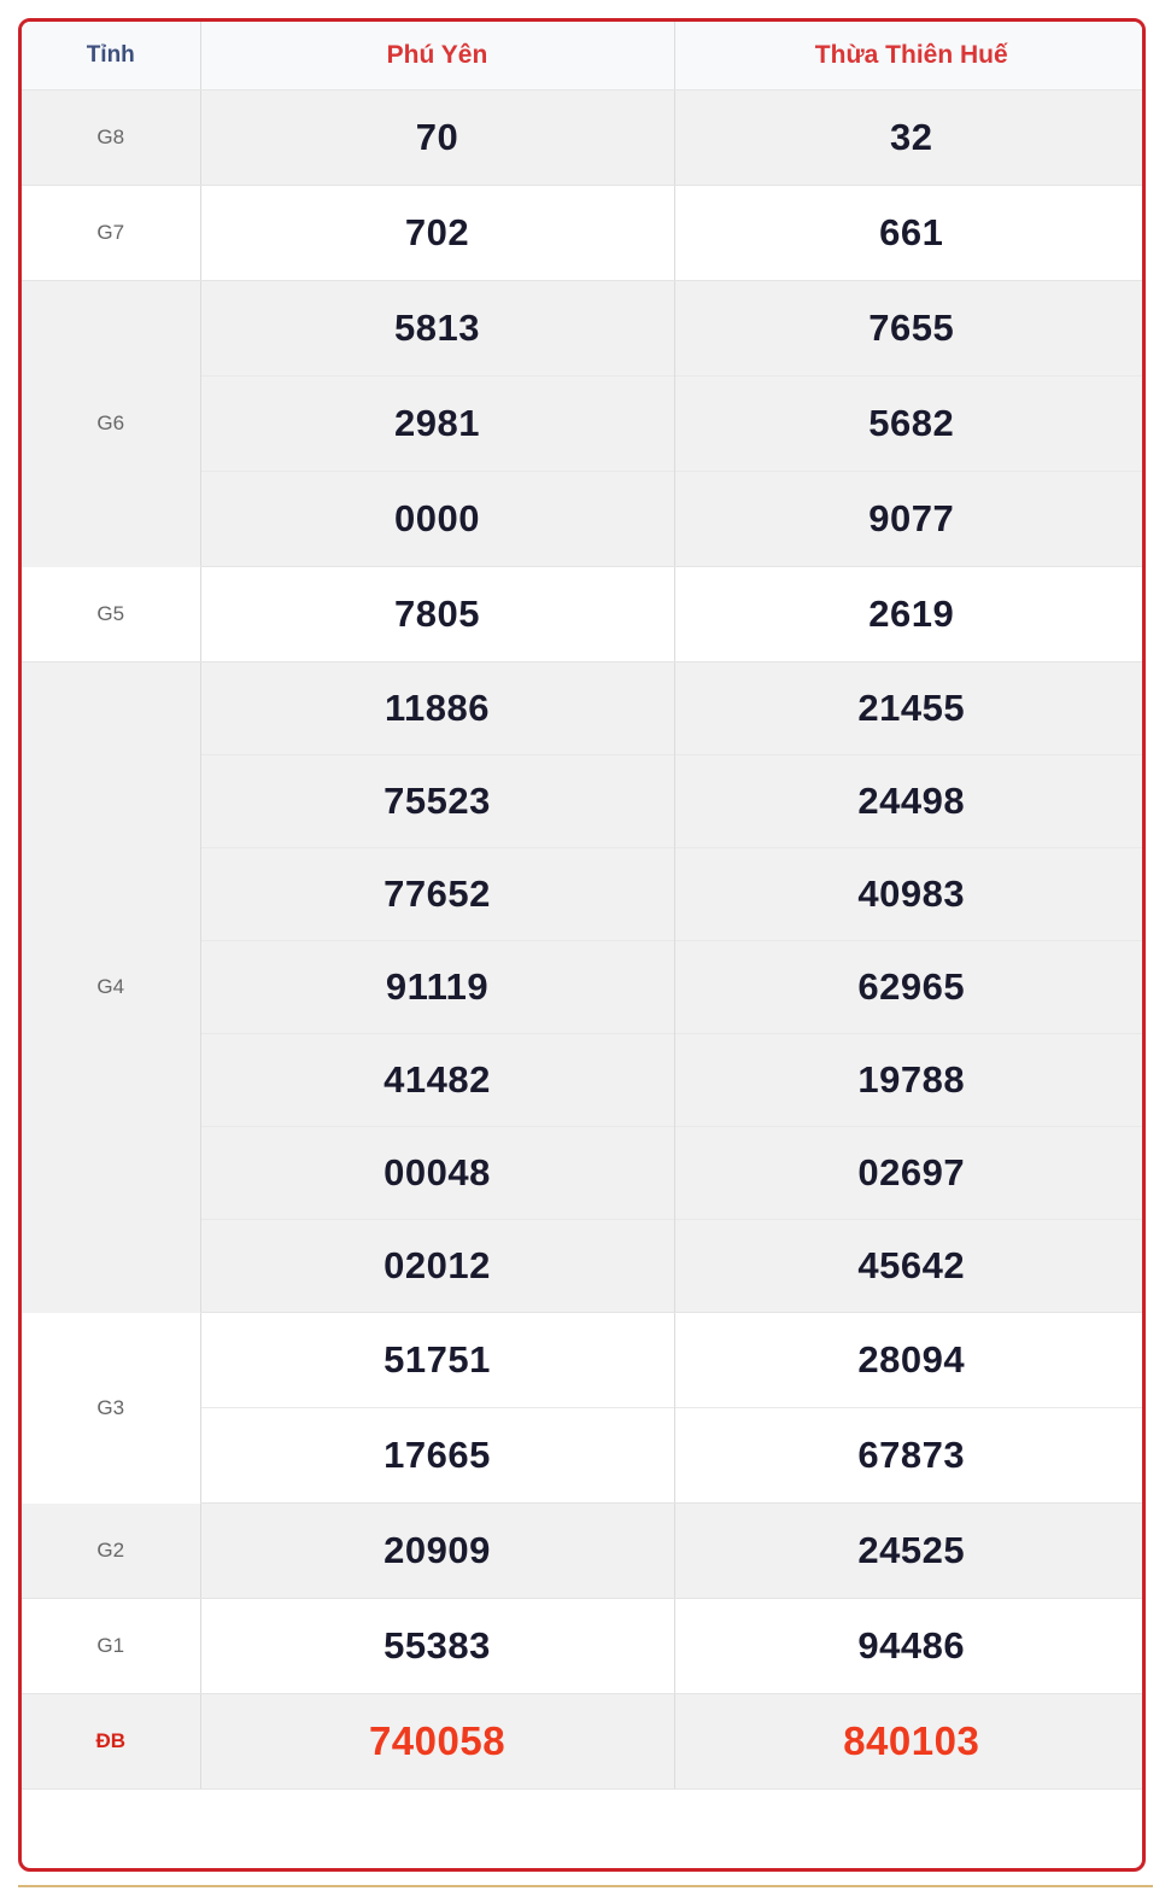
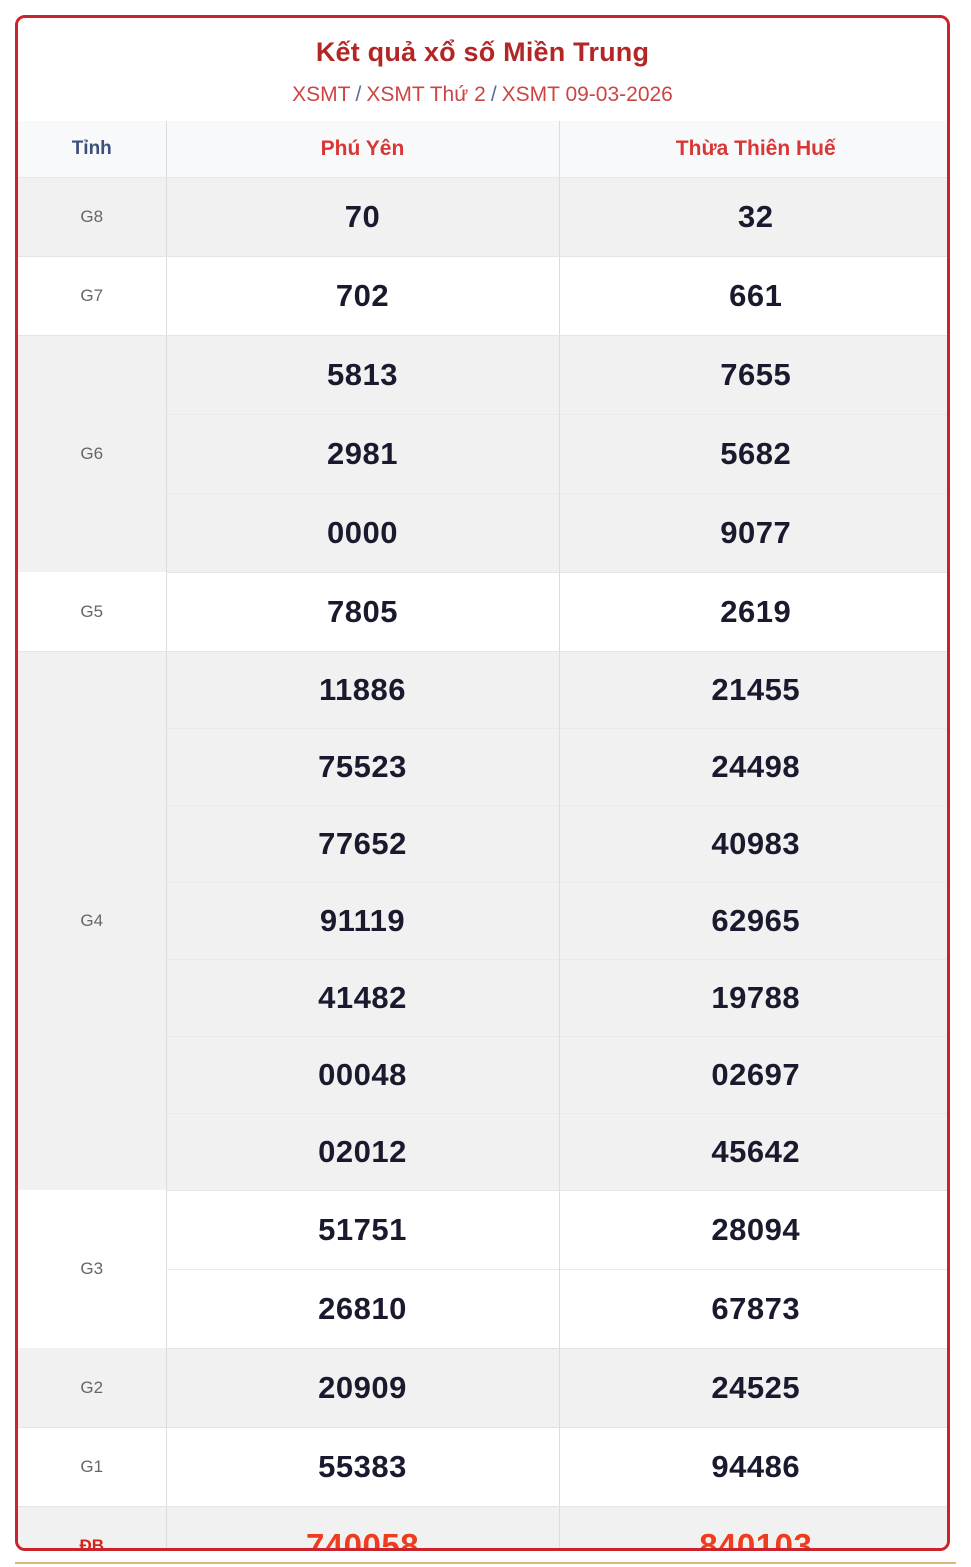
+ Kết quả xổ số Miền Trung
+ XSMT / XSMT Thứ 2 / XSMT 09-03-2026
  Tỉnh	Phú Yên	Thừa Thiên Huế
  G8	70	32
  G7	702	661
  G6	5813	7655
  2981	5682
  0000	9077
  G5	7805	2619
  G4	11886	21455
  75523	24498
  77652	40983
  91119	62965
  41482	19788
  00048	02697
  02012	45642
  G3	51751	28094
- 17665	67873
+ 26810	67873
  G2	20909	24525
  G1	55383	94486
  ĐB	740058	840103
